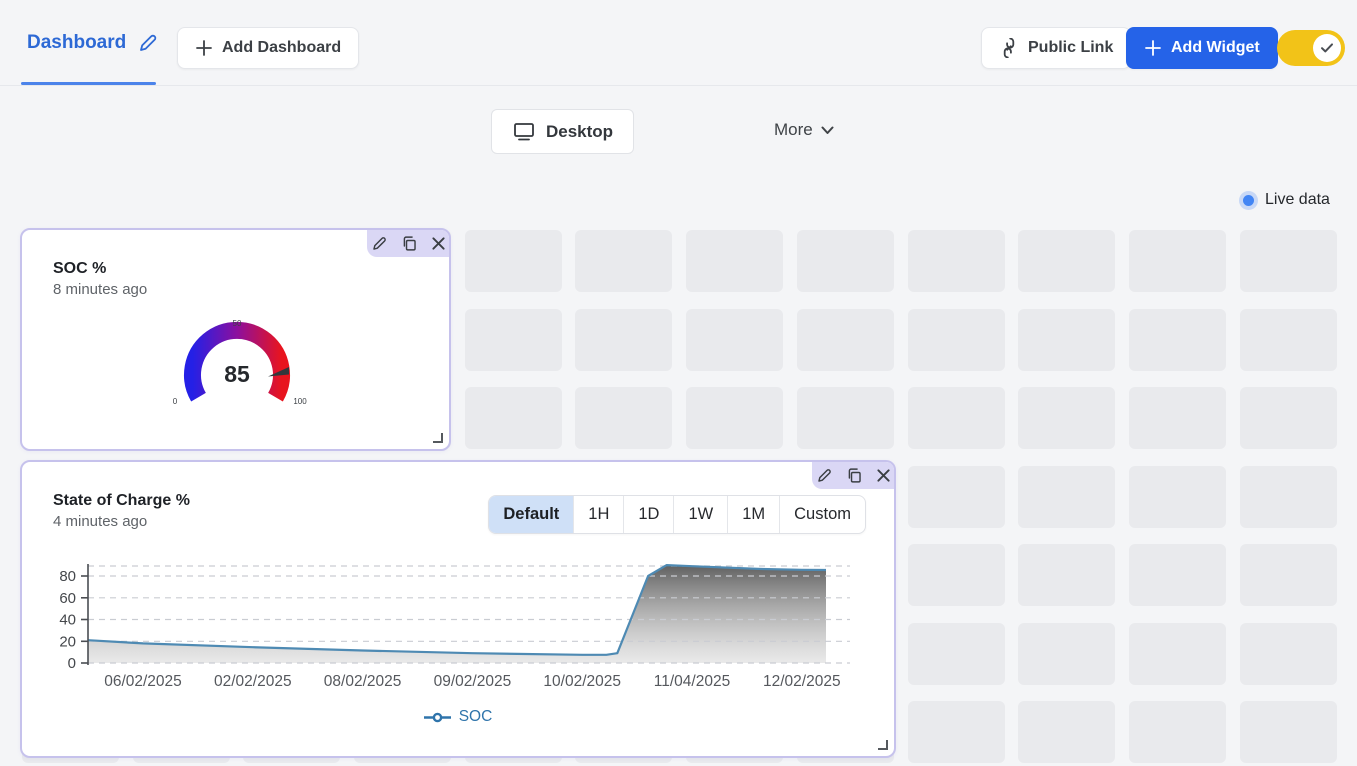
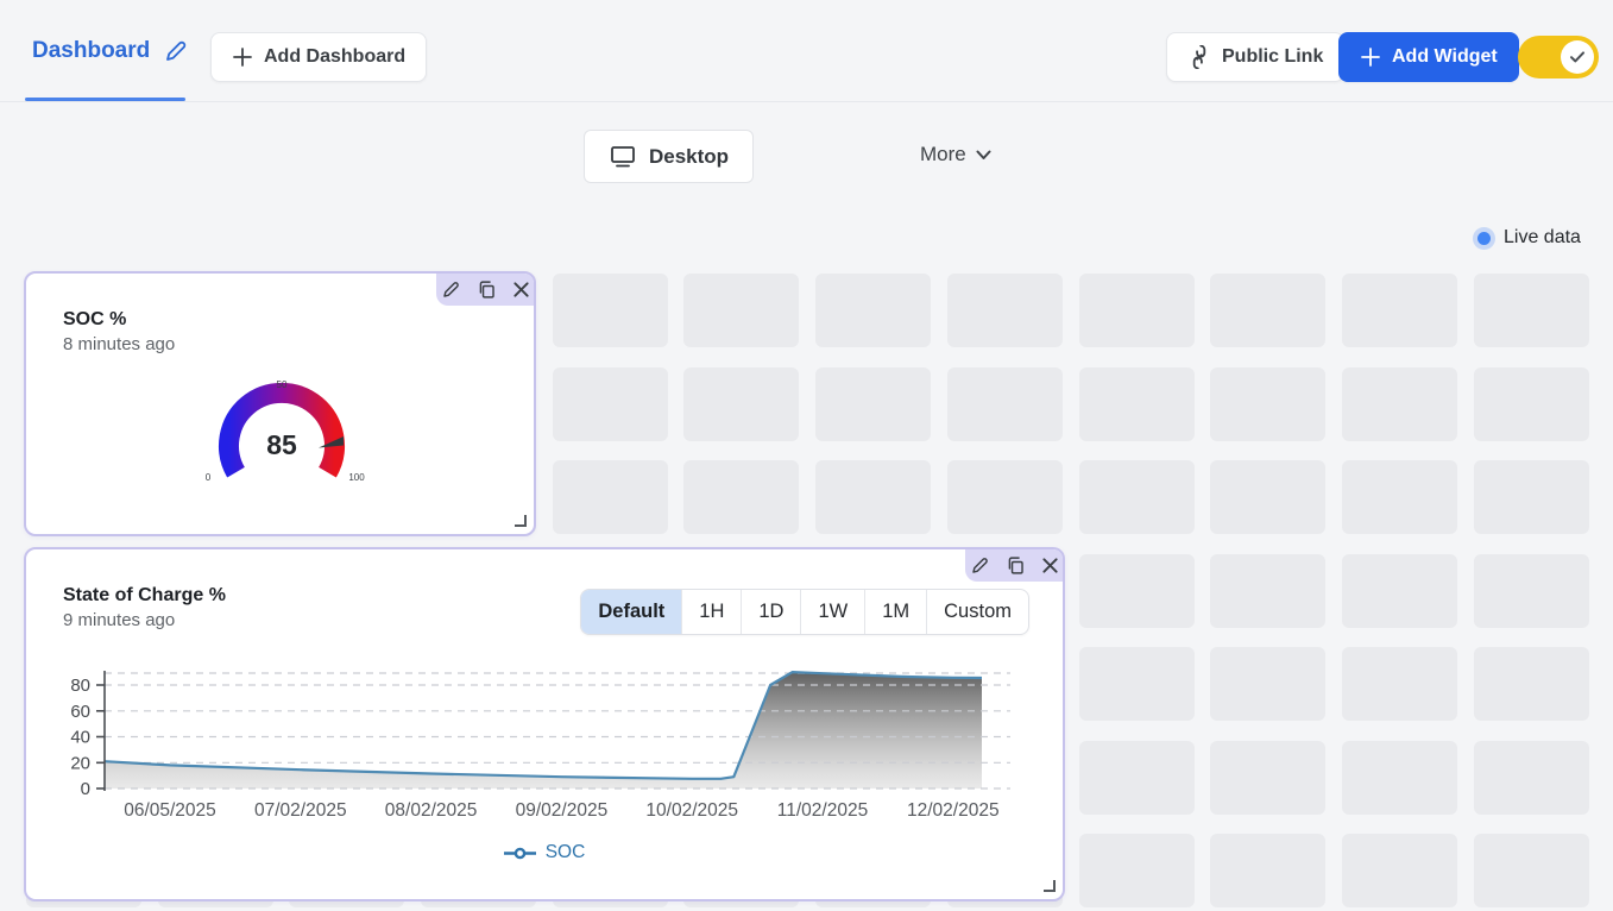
  Dashboard
  Add Dashboard
  Public Link
  Add Widget
  Desktop
  More
  Live data
  SOC %
  8 minutes ago
  85
  0
  50
  100
  State of Charge %
- 4 minutes ago
+ 9 minutes ago
  Default
  1H
  1D
  1W
  1M
  Custom
  0
  20
  40
  60
  80
- 06/02/2025
+ 06/05/2025
- 02/02/2025
+ 07/02/2025
  08/02/2025
  09/02/2025
  10/02/2025
- 11/04/2025
+ 11/02/2025
  12/02/2025
  SOC
